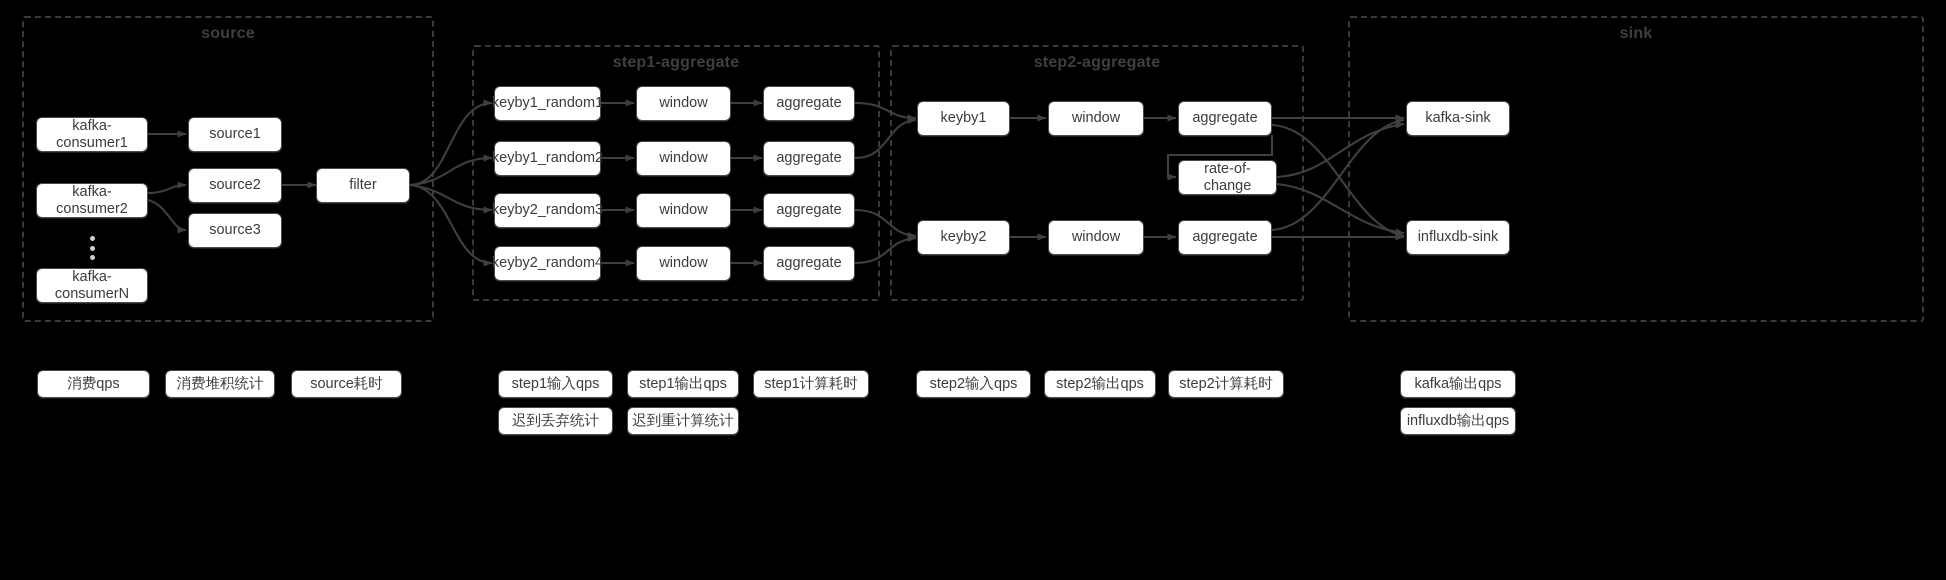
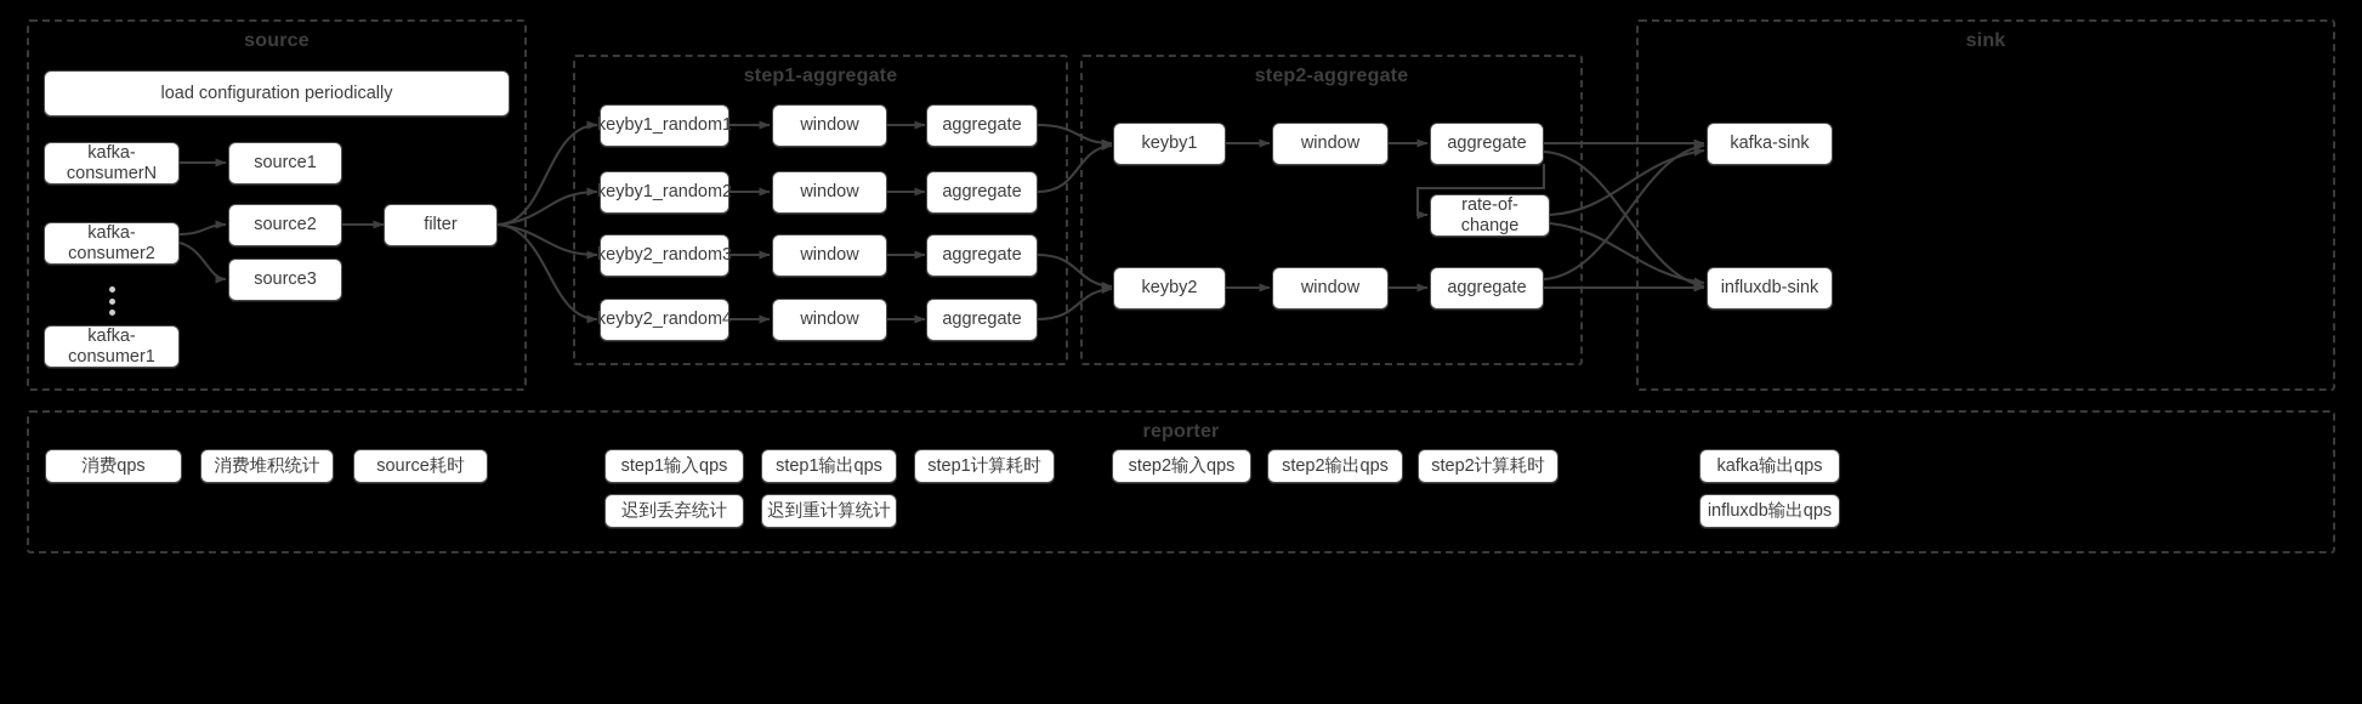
  source
  step1-aggregate
  step2-aggregate
  sink
+ reporter
+ load configuration periodically
- kafka-consumer1
+ kafka-consumerN
  kafka-consumer2
- kafka-consumerN
+ kafka-consumer1
  source1
  source2
  source3
  filter
  keyby1_random1
  keyby1_random2
  keyby2_random3
  keyby2_random4
  window
  window
  window
  window
  aggregate
  aggregate
  aggregate
  aggregate
  keyby1
  keyby2
  window
  window
  aggregate
  aggregate
  rate-of-change
  kafka-sink
  influxdb-sink
  消费qps
  消费堆积统计
  source耗时
  step1输入qps
  step1输出qps
  step1计算耗时
  迟到丢弃统计
  迟到重计算统计
  step2输入qps
  step2输出qps
  step2计算耗时
  kafka输出qps
  influxdb输出qps
